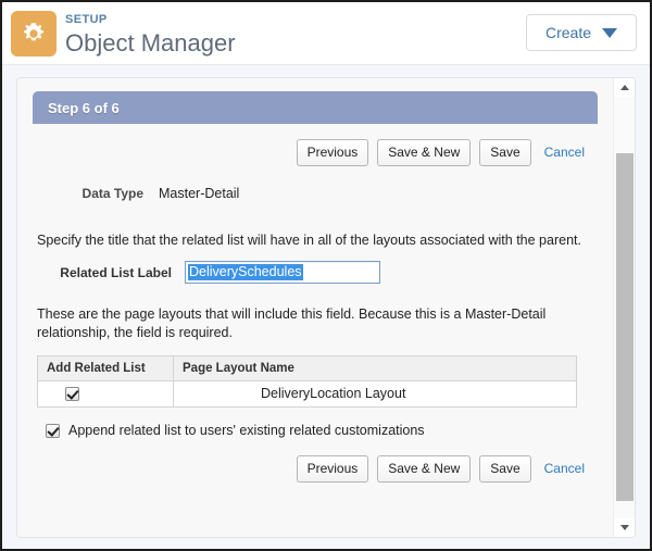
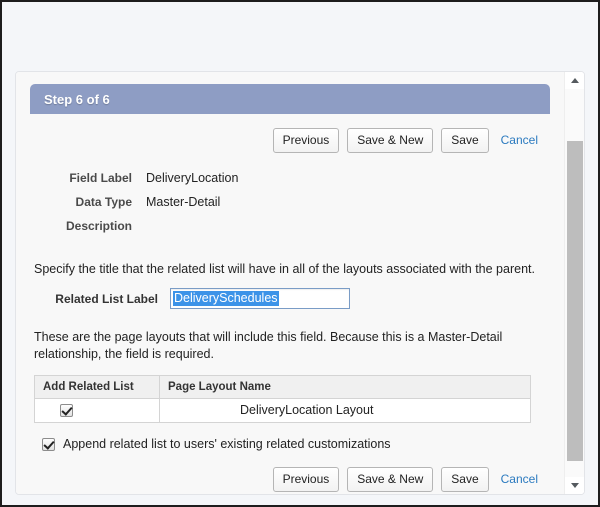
- SETUP
- Object Manager
- Create
  Step 6 of 6
  Previous
  Save & New
  Save
  Cancel
+ Field Label
+ DeliveryLocation
  Data Type
  Master-Detail
+ Description
  Specify the title that the related list will have in all of the layouts associated with the parent.
  Related List Label
  DeliverySchedules
  These are the page layouts that will include this field. Because this is a Master-Detail relationship, the field is required.
  Add Related List	Page Layout Name
  	DeliveryLocation Layout
  Append related list to users' existing related customizations
  Previous
  Save & New
  Save
  Cancel
